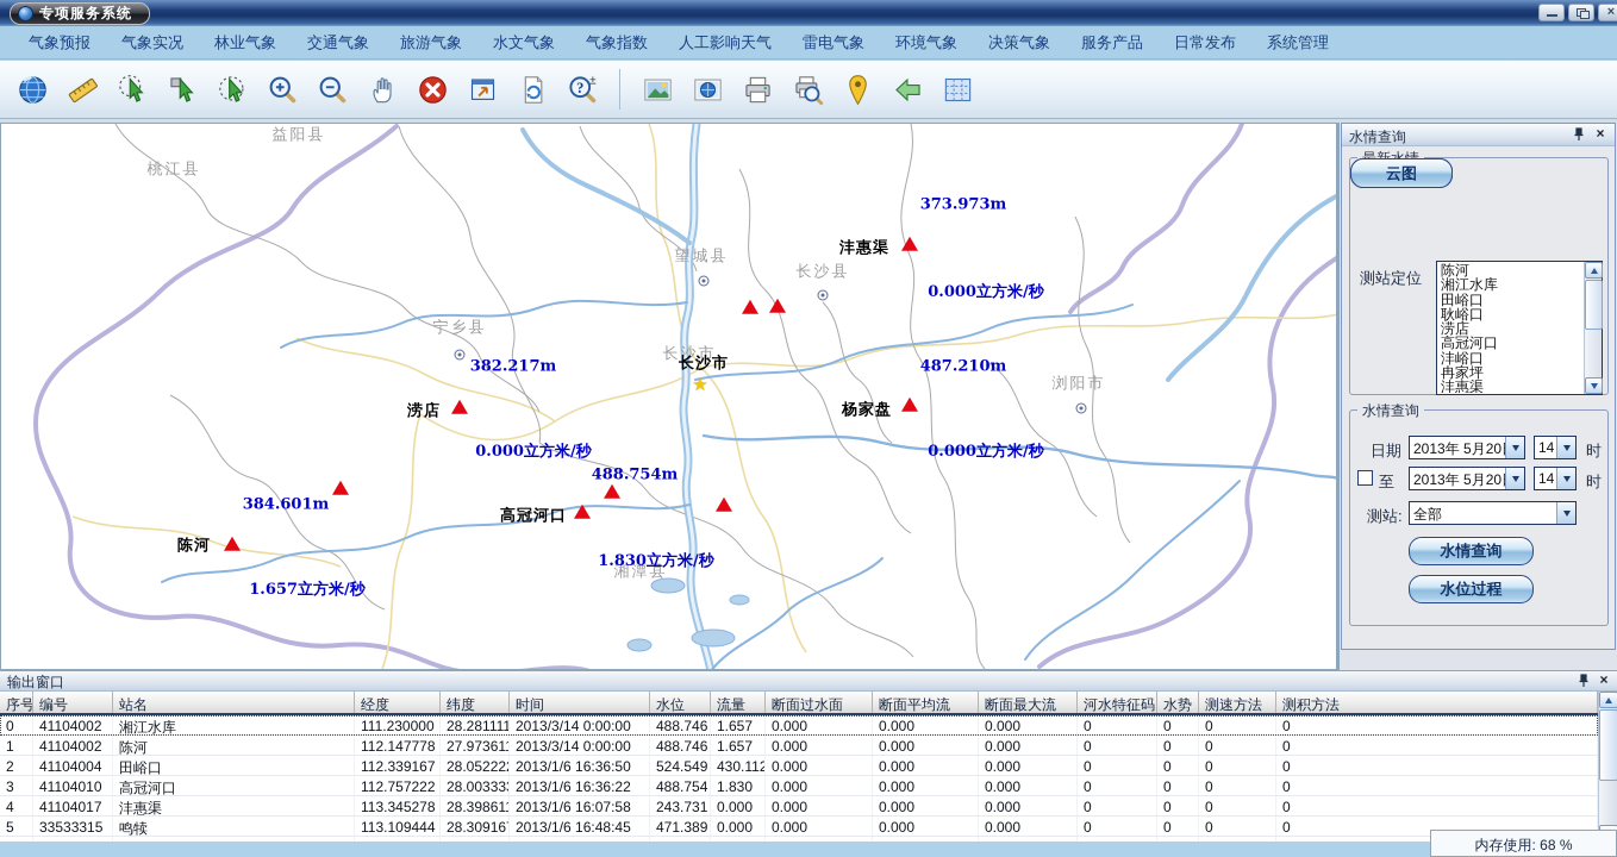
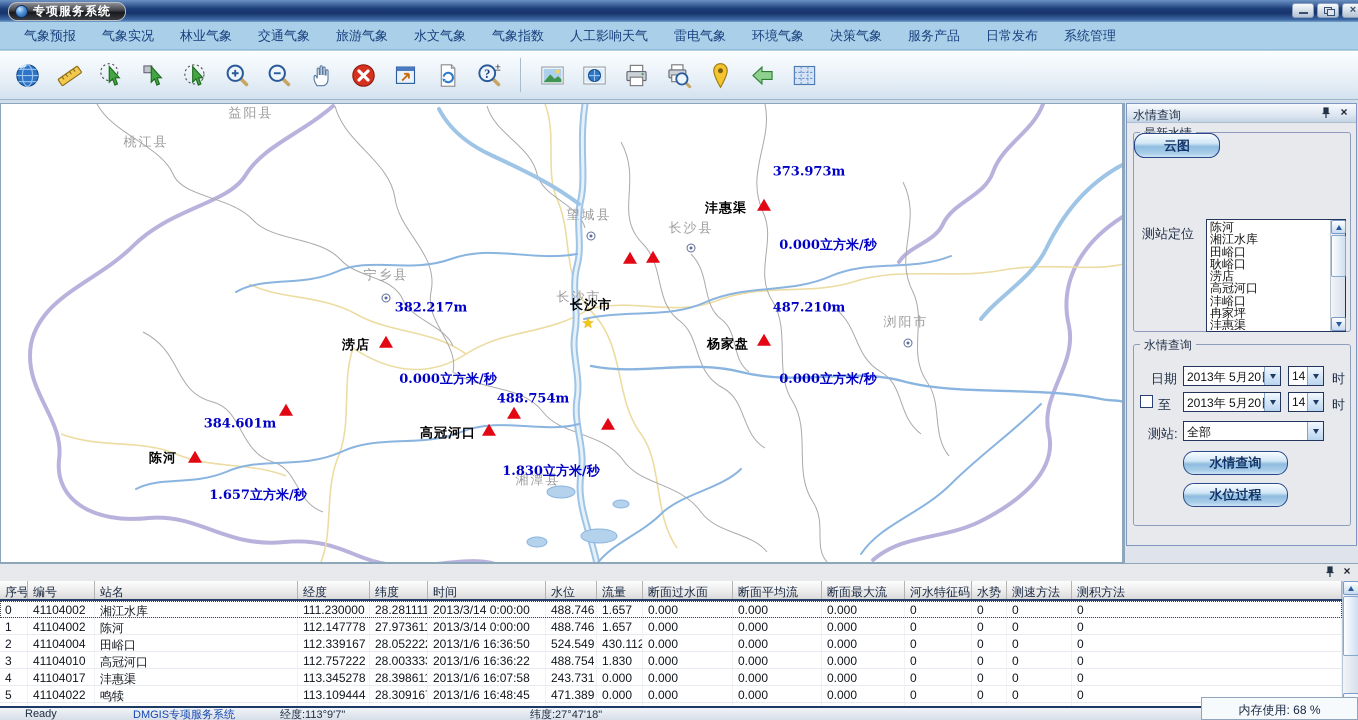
  专项服务系统
  ×
  气象预报
  气象实况
  林业气象
  交通气象
  旅游气象
  水文气象
  气象指数
  人工影响天气
  雷电气象
  环境气象
  决策气象
  服务产品
  日常发布
  系统管理
  益阳县
  桃江县
  宁乡县
  望城县
  长沙县
  长沙市
  浏阳市
  湘潭县
  沣惠渠
  长沙市
  杨家盘
  涝店
  高冠河口
  陈河
  373.973m
  0.000立方米/秒
  487.210m
  0.000立方米/秒
  382.217m
  0.000立方米/秒
  488.754m
  384.601m
  1.657立方米/秒
  1.830立方米/秒
  ★
  水情查询
  ×
  测站定位
  陈河
  湘江水库
  田峪口
  耿峪口
  涝店
  高冠河口
  沣峪口
  冉家坪
  沣惠渠
  云图
  水情查询
  日期
  2013年 5月20
  14
  时
  至
  2013年 5月20
  14
  时
  测站:
  全部
  水情查询
  水位过程
- 输出窗口
  ×
  序号
  编号
  站名
  经度
  纬度
  时间
  水位
  流量
  断面过水面
  断面平均流
  断面最大流
  河水特征码
  水势
  测速方法
  测积方法
  0
  41104002
  湘江水库
  111.230000
  28.281111
  2013/3/14 0:00:00
  488.746
  1.657
  0.000
  0.000
  0.000
  0
  0
  0
  0
  1
  41104002
  陈河
  112.147778
  27.973611
  2013/3/14 0:00:00
  488.746
  1.657
  0.000
  0.000
  0.000
  0
  0
  0
  0
  2
  41104004
  田峪口
  112.339167
  28.05222
  2013/1/6 16:36:50
  524.549
  430.112
  0.000
  0.000
  0.000
  0
  0
  0
  0
  3
  41104010
  高冠河口
  112.757222
  28.00333
  2013/1/6 16:36:22
  488.754
  1.830
  0.000
  0.000
  0.000
  0
  0
  0
  0
  4
  41104017
  沣惠渠
  113.345278
  28.398611
  2013/1/6 16:07:58
  243.731
  0.000
  0.000
  0.000
  0.000
  0
  0
  0
  0
  5
- 33533315
+ 41104022
  鸣犊
  113.109444
  28.30916
  2013/1/6 16:48:45
  471.389
  0.000
  0.000
  0.000
  0.000
  0
  0
  0
  0
+ Ready
+ DMGIS专项服务系统
+ 经度:113°9'7"
+ 纬度:27°47'18"
  内存使用: 68 %
